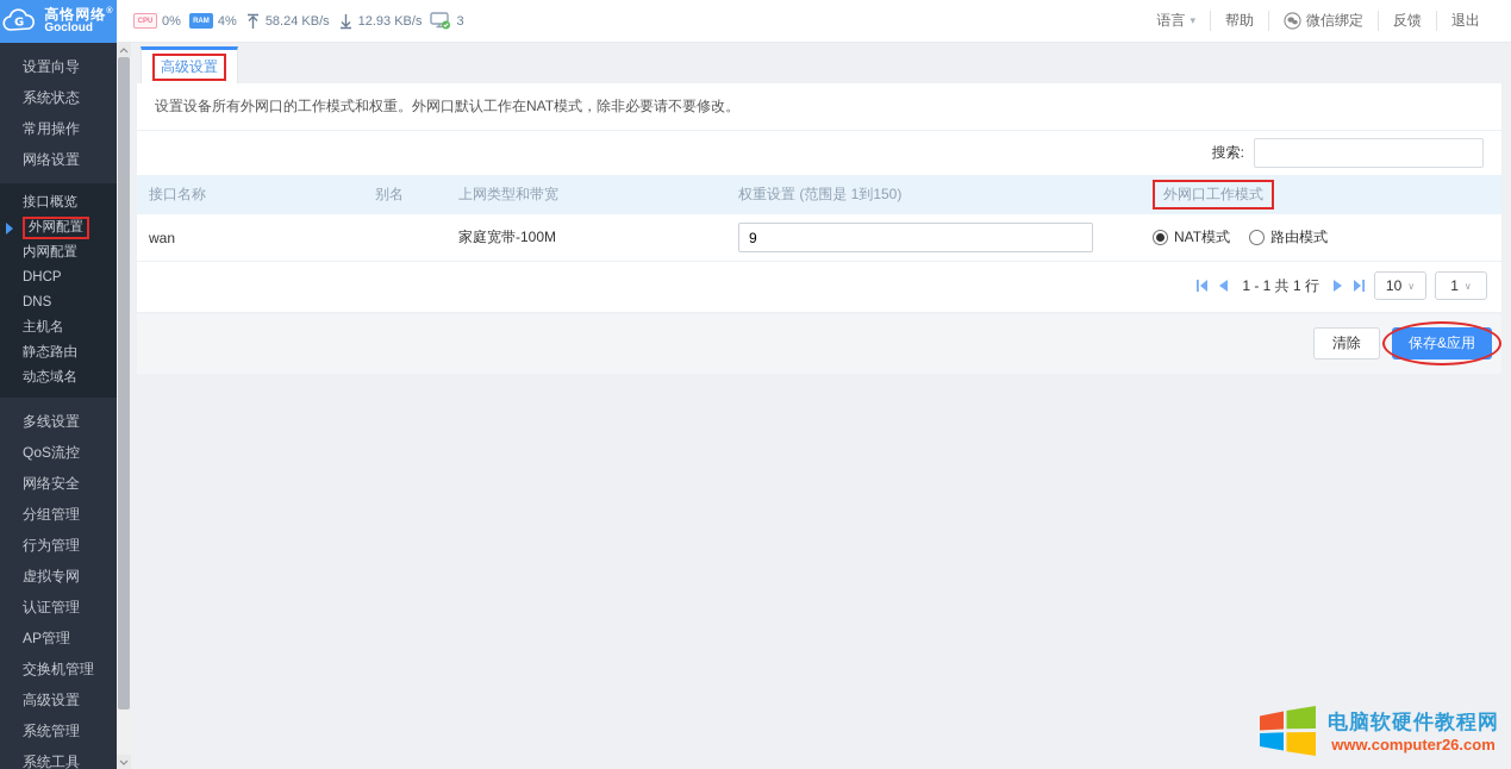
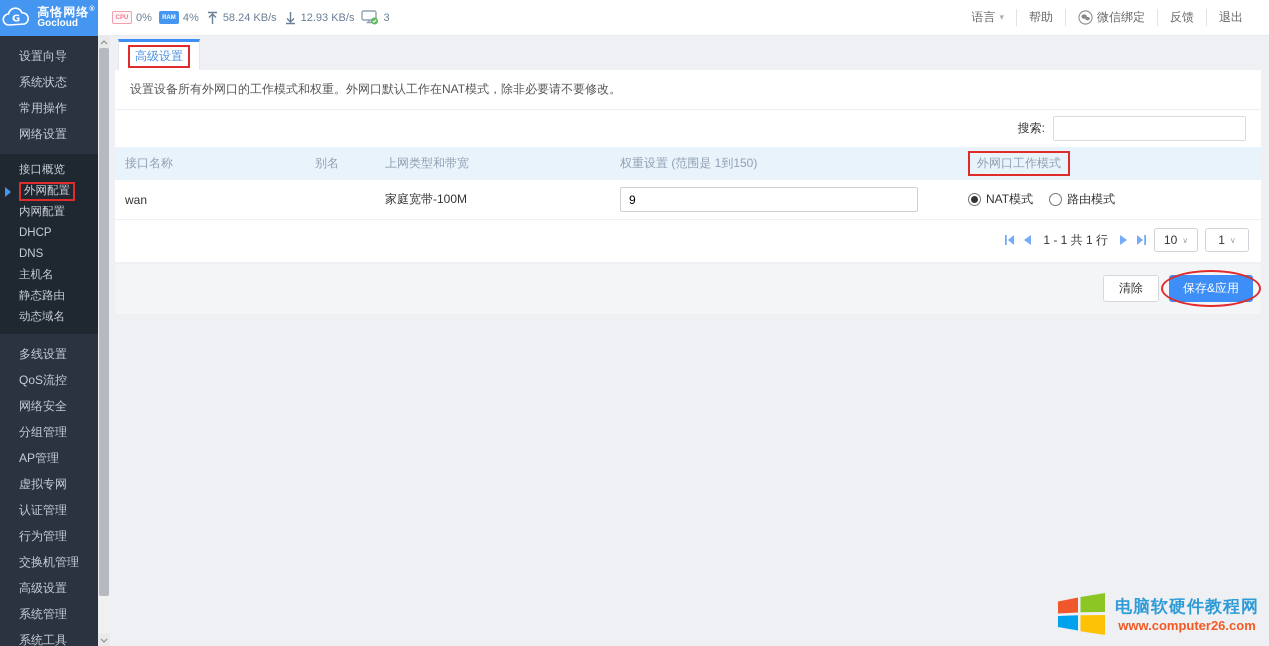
  G
  高恪网络
  Gocloud
  0%
  4%
  58.24 KB/s
  12.93 KB/s
  3
  语言
  ▾
  帮助
  微信绑定
  反馈
  退出
  设置向导
  系统状态
  常用操作
  网络设置
  接口概览
  外网配置
  内网配置
  DHCP
  DNS
  主机名
  静态路由
  动态域名
  多线设置
  QoS流控
  网络安全
  分组管理
- 行为管理
+ AP管理
  虚拟专网
  认证管理
- AP管理
+ 行为管理
  交换机管理
  高级设置
  系统管理
  系统工具
  高级设置
  设置设备所有外网口的工作模式和权重。外网口默认工作在NAT模式，除非必要请不要修改。
  搜索:
  接口名称
  别名
  上网类型和带宽
  权重设置 (范围是 1到150)
  外网口工作模式
  wan
  家庭宽带-100M
  9
  NAT模式
  路由模式
  1 - 1 共 1 行
  10
  ∨
  1
  ∨
  清除
  保存&应用
  电脑软硬件教程网
  www.computer26.com
